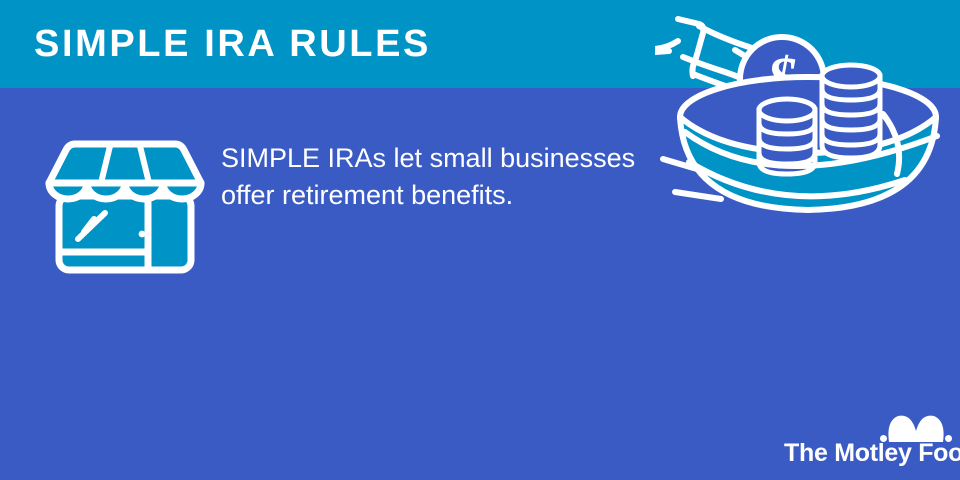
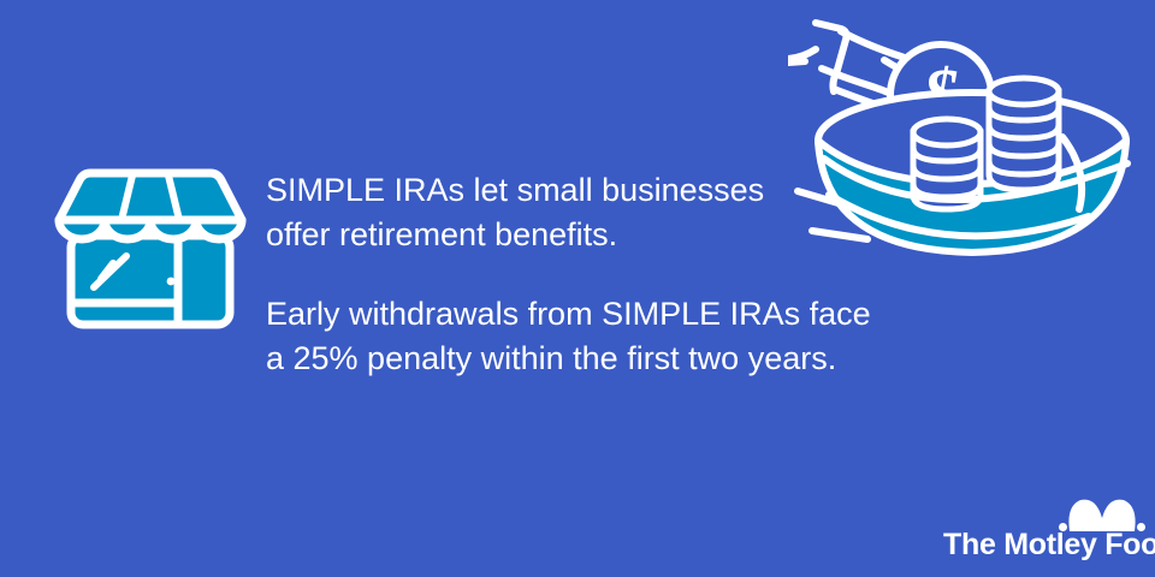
- SIMPLE IRA RULES
  SIMPLE IRAs let small businesses
  offer retirement benefits.
+ Early withdrawals from SIMPLE IRAs face
+ a 25% penalty within the first two years.
  The Motley Foo
